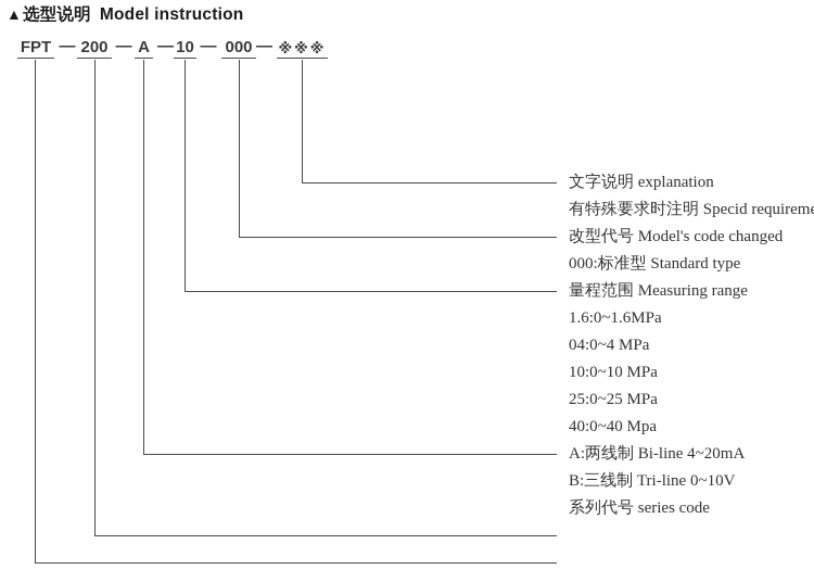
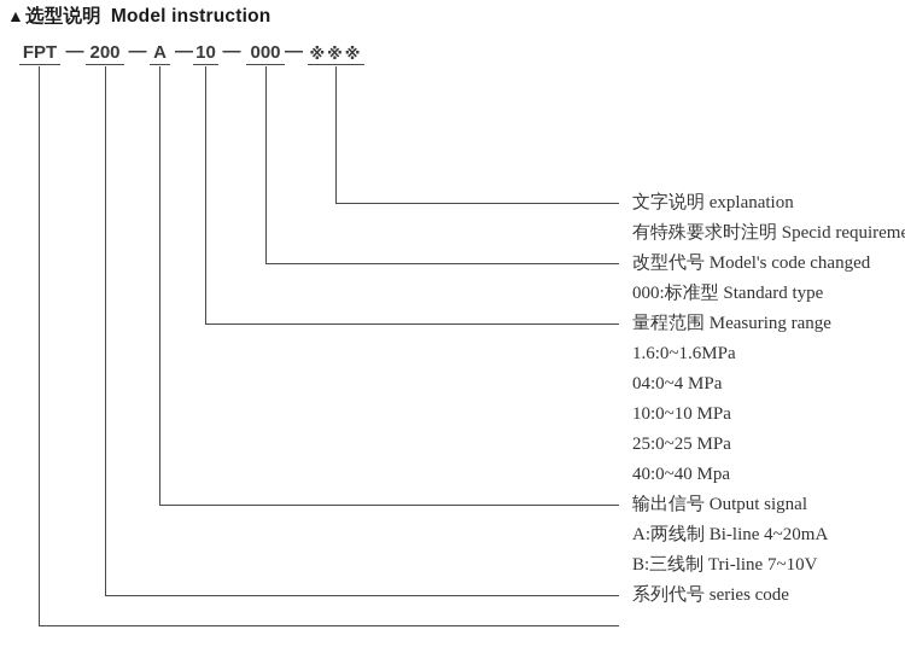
  ▲选型说明 Model instruction
  FPT
  —
  200
  —
  A
  —
  10
  —
  000
  —
  ※※※
  文字说明 explanation
  有特殊要求时注明 Specid requirem
  改型代号 Model's code changed
  000:标准型 Standard type
  量程范围 Measuring range
  1.6:0~1.6MPa
  04:0~4 MPa
  10:0~10 MPa
  25:0~25 MPa
  40:0~40 Mpa
+ 输出信号 Output signal
  A:两线制 Bi-line 4~20mA
- B:三线制 Tri-line 0~10V
+ B:三线制 Tri-line 7~10V
  系列代号 series code
